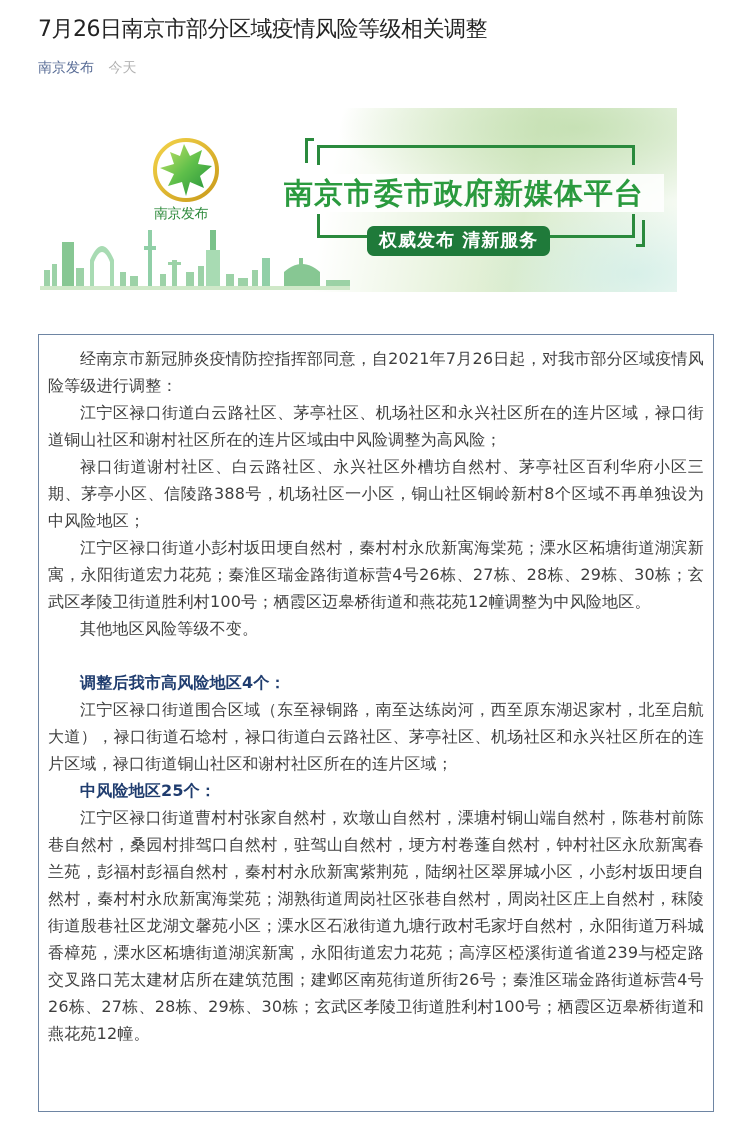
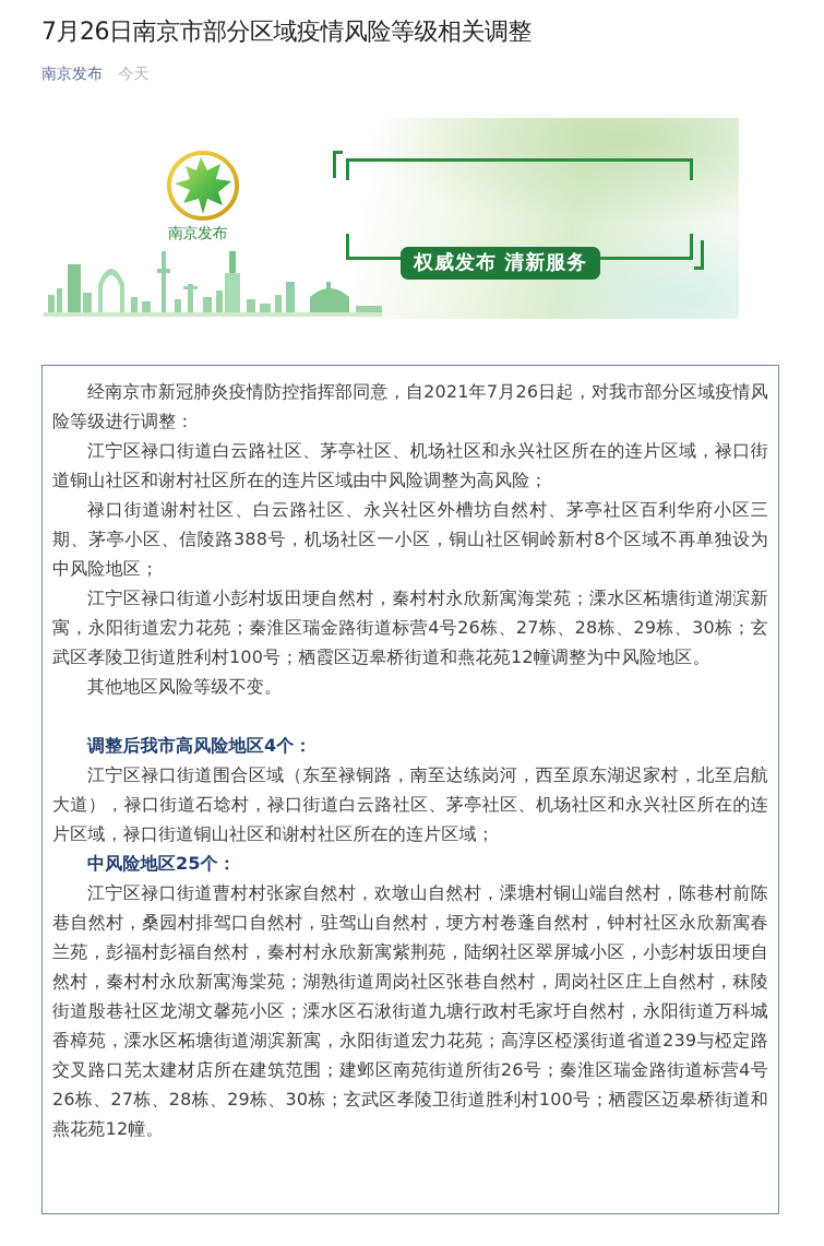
  7月26日南京市部分区域疫情风险等级相关调整
  南京发布 今天
  南京发布
- 南京市委市政府新媒体平台
  权威发布 清新服务
  经南京市新冠肺炎疫情防控指挥部同意，自2021年7月26日起，对我市部分区域疫情风险等级进行调整：
  江宁区禄口街道白云路社区、茅亭社区、机场社区和永兴社区所在的连片区域，禄口街道铜山社区和谢村社区所在的连片区域由中风险调整为高风险；
  禄口街道谢村社区、白云路社区、永兴社区外槽坊自然村、茅亭社区百利华府小区三期、茅亭小区、信陵路388号，机场社区一小区，铜山社区铜岭新村8个区域不再单独设为中风险地区；
  江宁区禄口街道小彭村坂田埂自然村，秦村村永欣新寓海棠苑；溧水区柘塘街道湖滨新寓，永阳街道宏力花苑；秦淮区瑞金路街道标营4号26栋、27栋、28栋、29栋、30栋；玄武区孝陵卫街道胜利村100号；栖霞区迈皋桥街道和燕花苑12幢调整为中风险地区。
  其他地区风险等级不变。
  调整后我市高风险地区4个：
  江宁区禄口街道围合区域（东至禄铜路，南至达练岗河，西至原东湖迟家村，北至启航大道），禄口街道石埝村，禄口街道白云路社区、茅亭社区、机场社区和永兴社区所在的连片区域，禄口街道铜山社区和谢村社区所在的连片区域；
  中风险地区25个：
  江宁区禄口街道曹村村张家自然村，欢墩山自然村，溧塘村铜山端自然村，陈巷村前陈巷自然村，桑园村排驾口自然村，驻驾山自然村，埂方村卷蓬自然村，钟村社区永欣新寓春兰苑，彭福村彭福自然村，秦村村永欣新寓紫荆苑，陆纲社区翠屏城小区，小彭村坂田埂自然村，秦村村永欣新寓海棠苑；湖熟街道周岗社区张巷自然村，周岗社区庄上自然村，秣陵街道殷巷社区龙湖文馨苑小区；溧水区石湫街道九塘行政村毛家圩自然村，永阳街道万科城香樟苑，溧水区柘塘街道湖滨新寓，永阳街道宏力花苑；高淳区椏溪街道省道239与椏定路交叉路口芜太建材店所在建筑范围；建邺区南苑街道所街26号；秦淮区瑞金路街道标营4号26栋、27栋、28栋、29栋、30栋；玄武区孝陵卫街道胜利村100号；栖霞区迈皋桥街道和燕花苑12幢。
